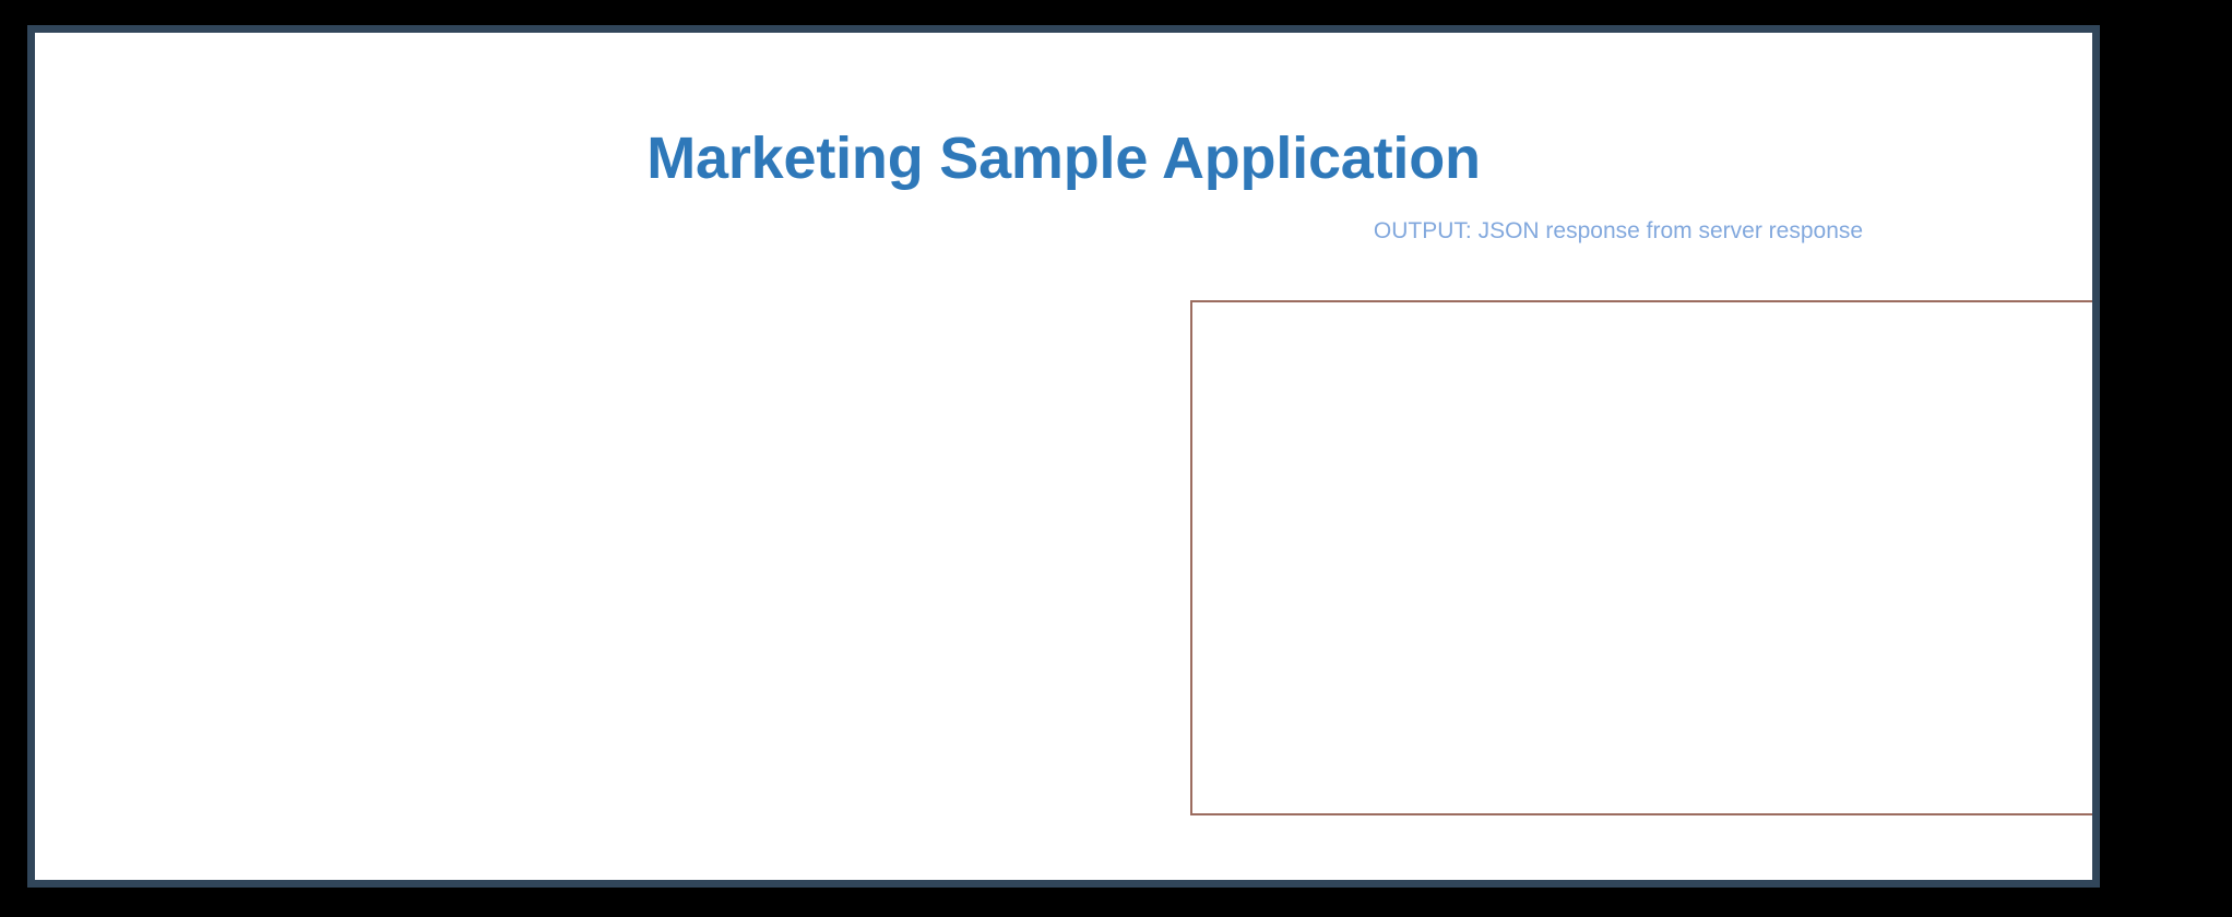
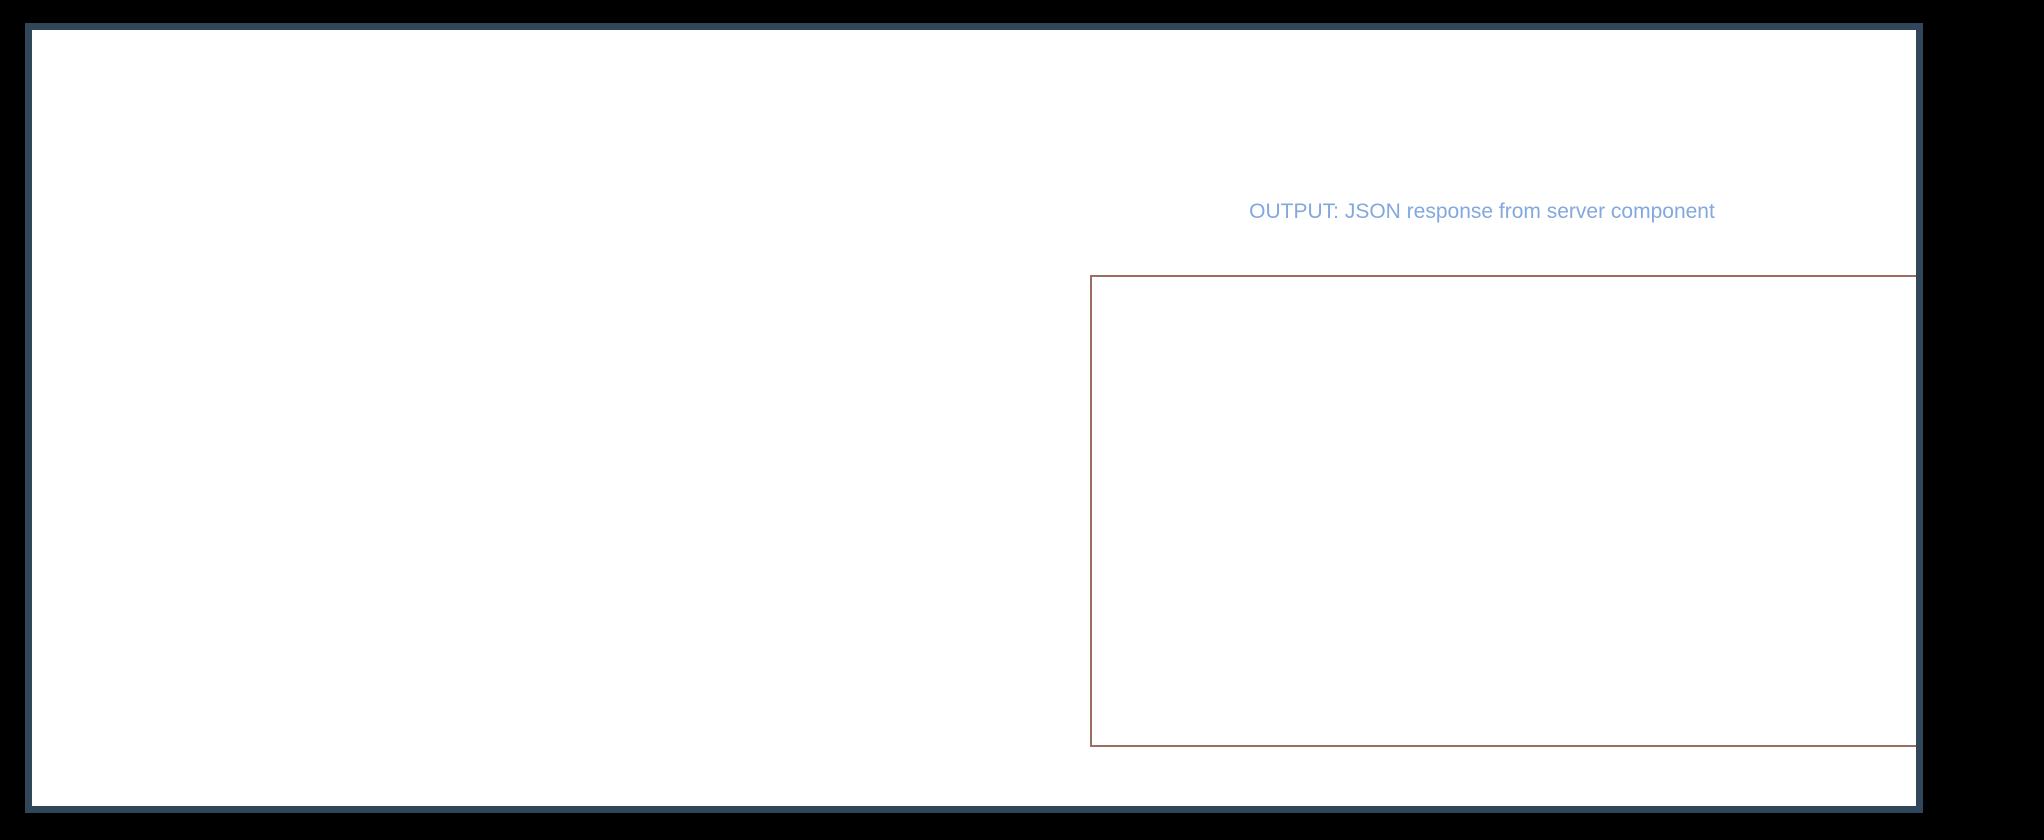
- Marketing Sample Application
- OUTPUT: JSON response from server response
+ OUTPUT: JSON response from server component
